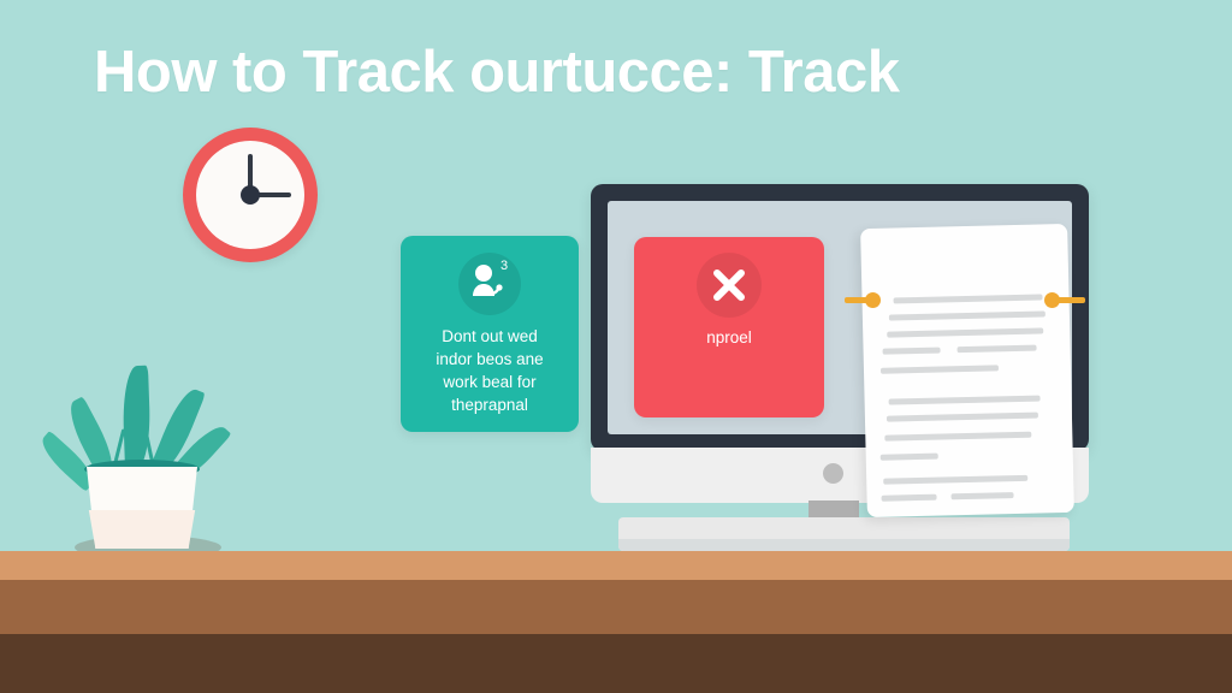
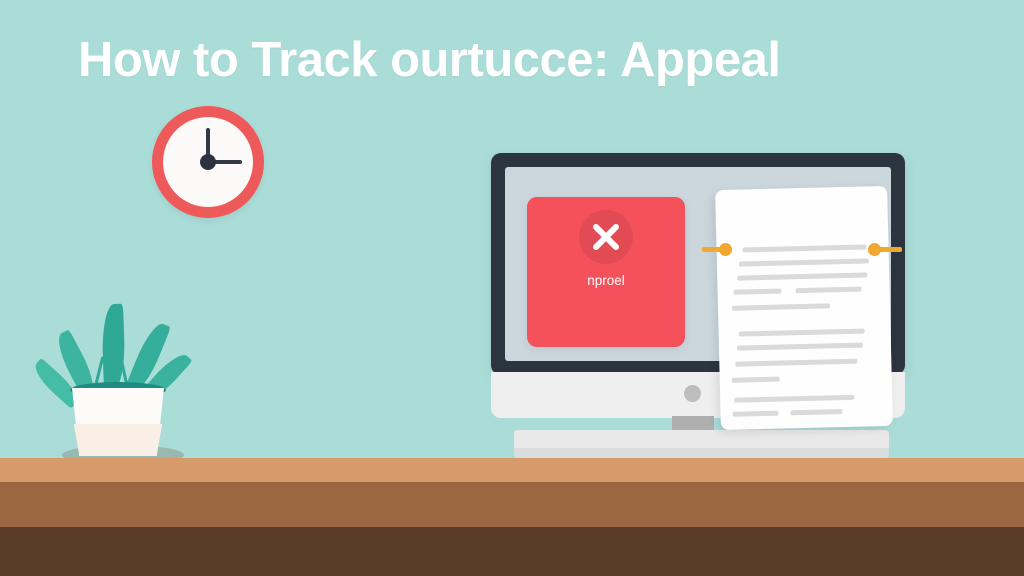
- How to Track ourtucce: Track
+ How to Track ourtucce: Appeal
- 3
- Dont out wed
- indor beos ane
- work beal for
- theprapnal
  nproel
